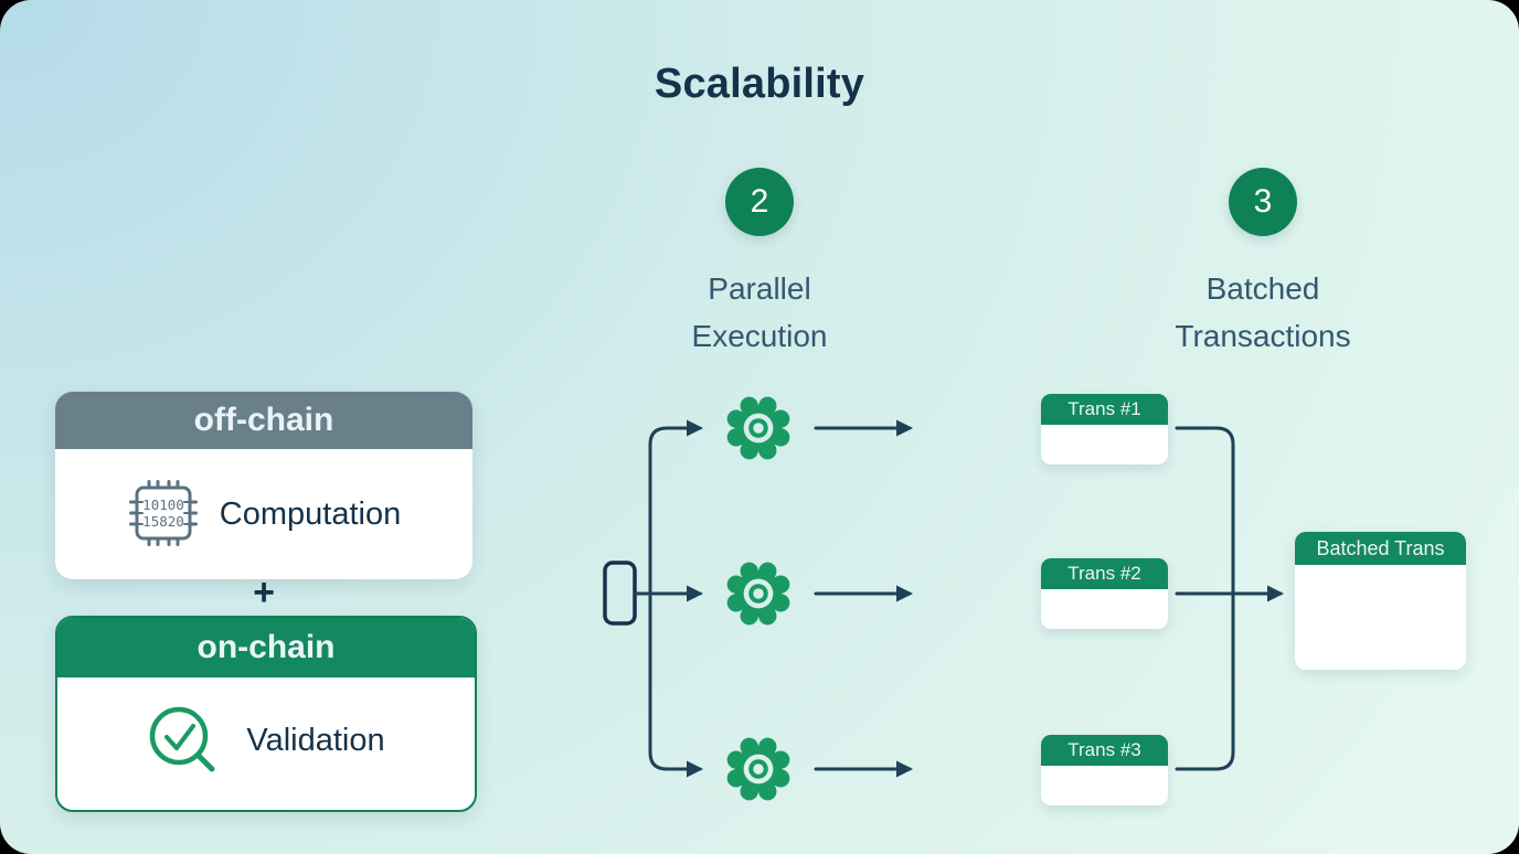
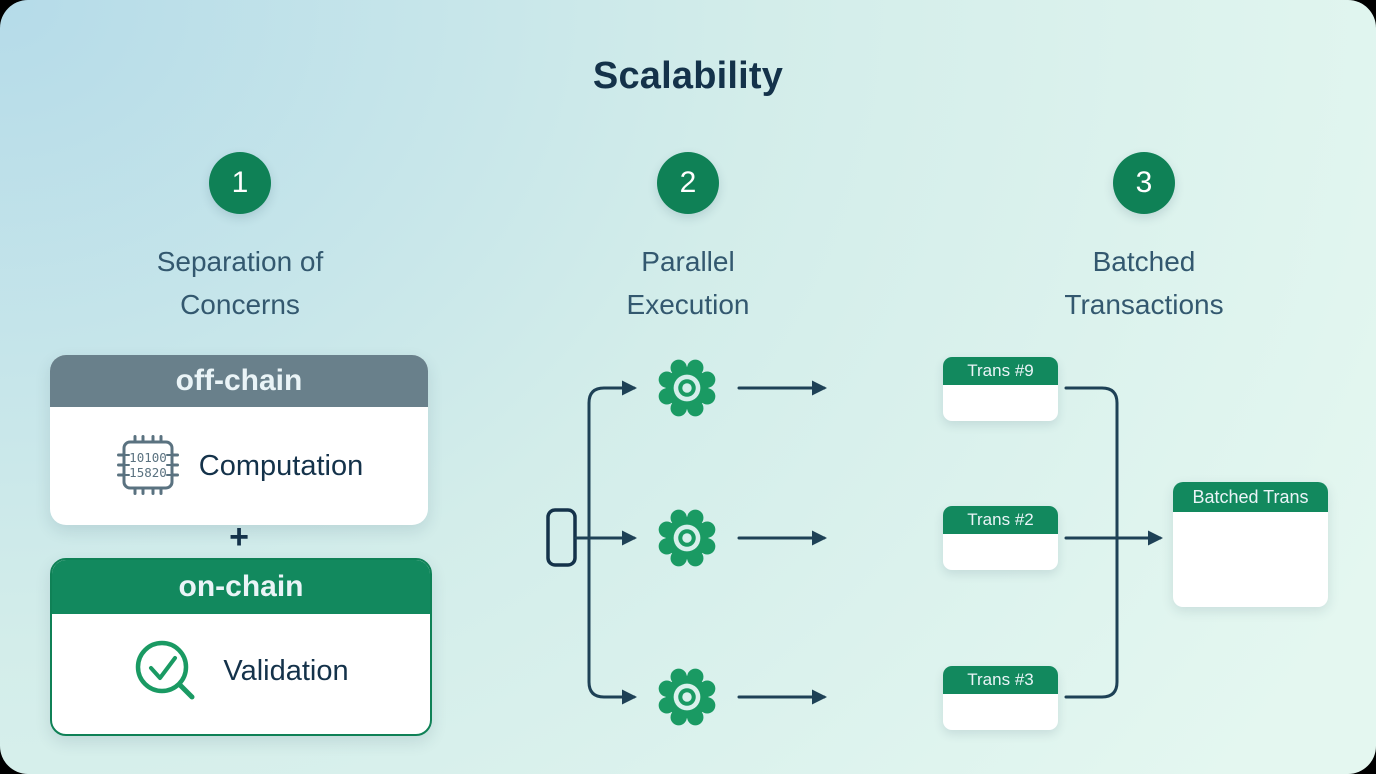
  Scalability
+ 1
+ Separation of
+ Concerns
  2
  Parallel
  Execution
  3
  Batched
  Transactions
  off-chain
  10100
  15820
  Computation
  +
  on-chain
  Validation
- Trans #1
+ Trans #9
  Trans #2
  Trans #3
  Batched Trans
